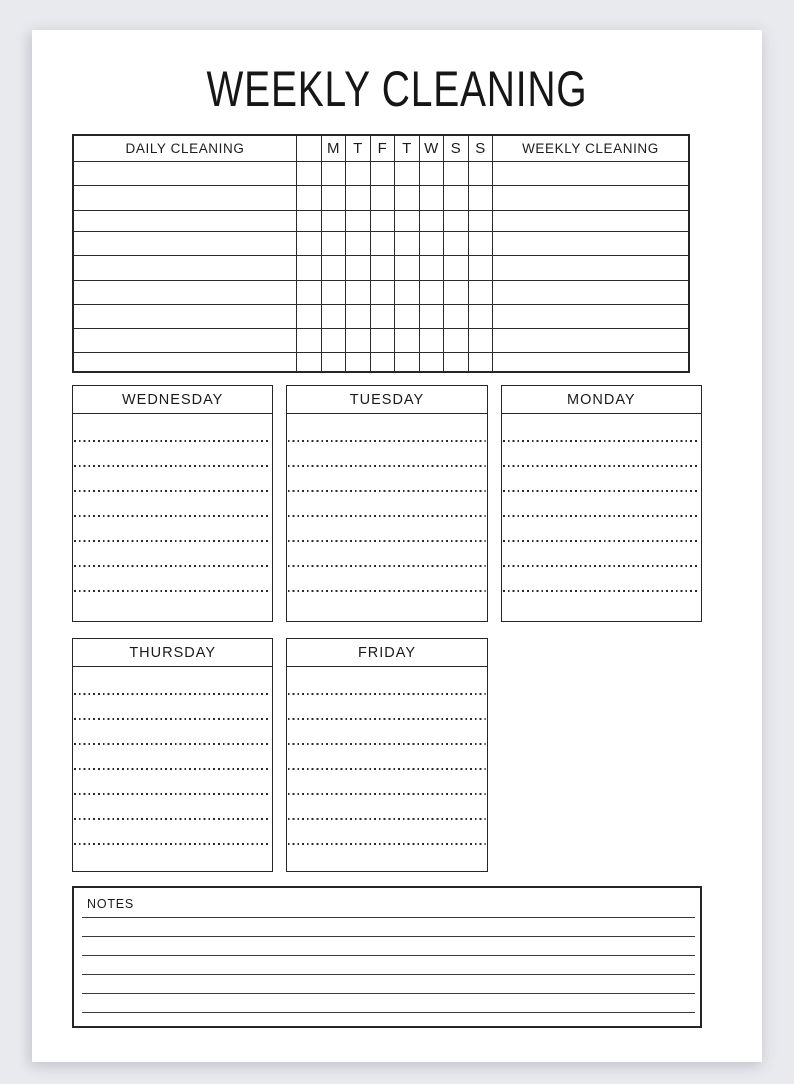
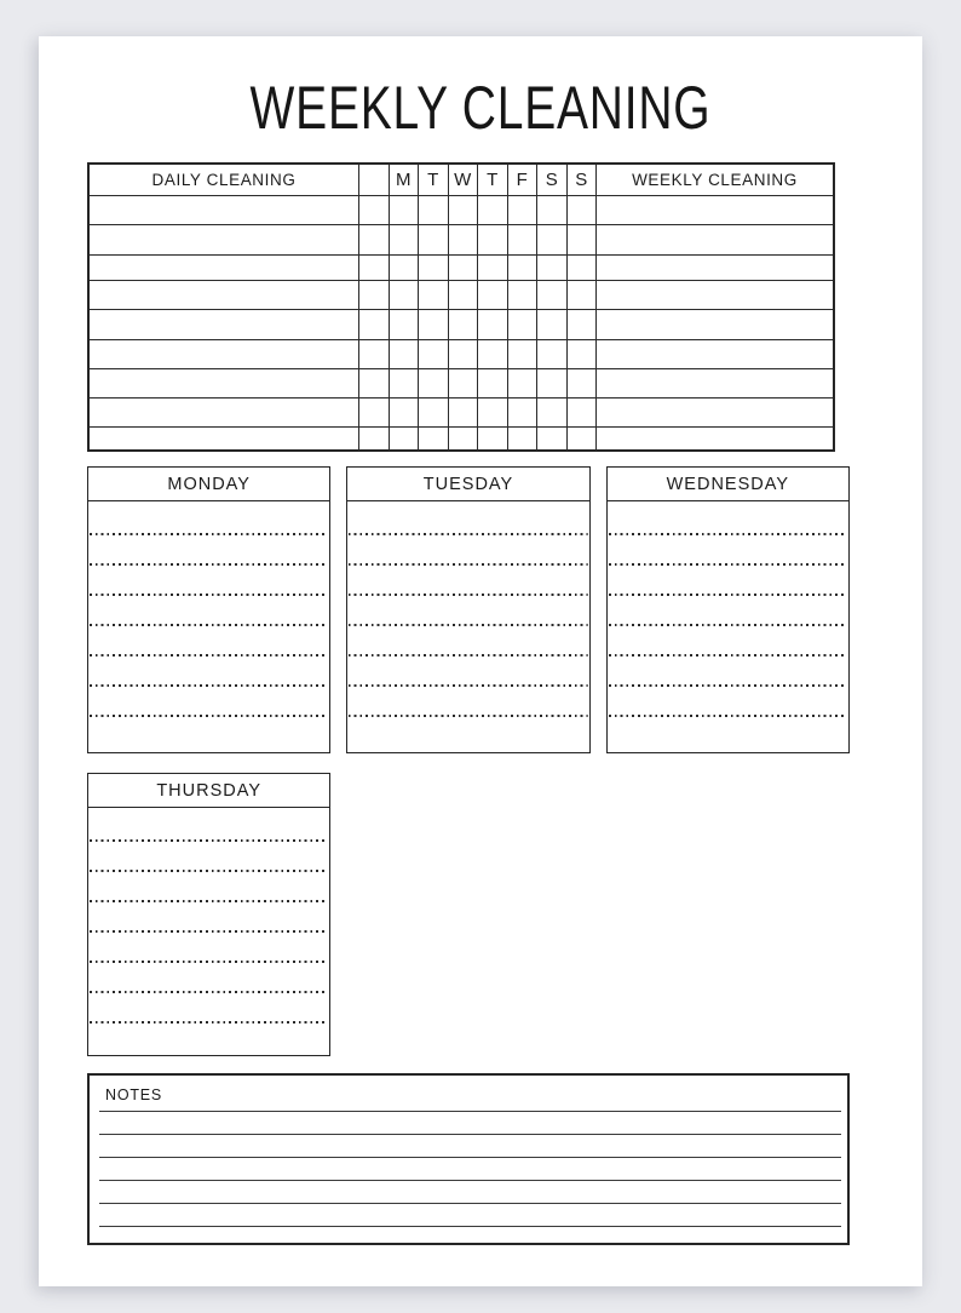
  WEEKLY CLEANING
  DAILY CLEANING
  M
  T
- F
+ W
  T
- W
+ F
  S
  S
  WEEKLY CLEANING
- WEDNESDAY
+ MONDAY
  TUESDAY
- MONDAY
+ WEDNESDAY
  THURSDAY
- FRIDAY
  NOTES
